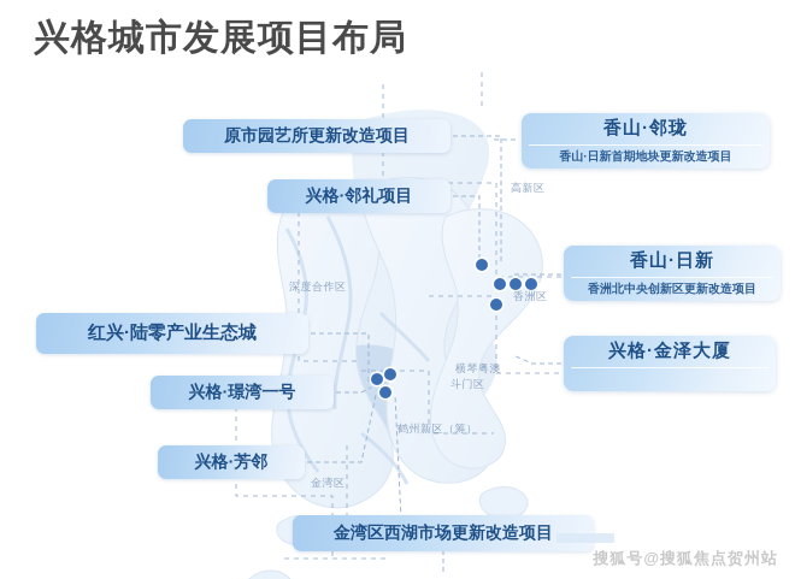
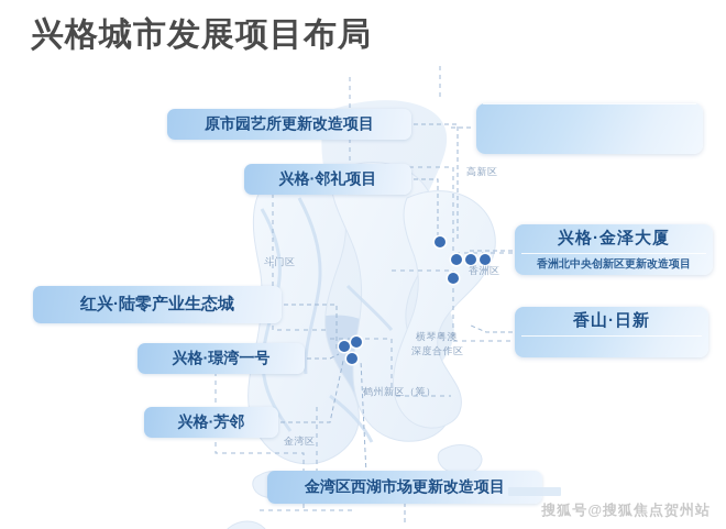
  兴格城市发展项目布局
  高新区
- 深度合作区
+ 斗门区
  香洲区
  横琴粤澳
- 斗门区
+ 深度合作区
  鹤州新区（筹）
  金湾区
  原市园艺所更新改造项目
  兴格·邻礼项目
  红兴·陆零产业生态城
  兴格·璟湾一号
  兴格·芳邻
  金湾区西湖市场更新改造项目
- 香山·邻珑
- 香山·日新首期地块更新改造项目
- 香山·日新
+ 兴格·金泽大厦
  香洲北中央创新区更新改造项目
- 兴格·金泽大厦
+ 香山·日新
  搜狐号@搜狐焦点贺州站
